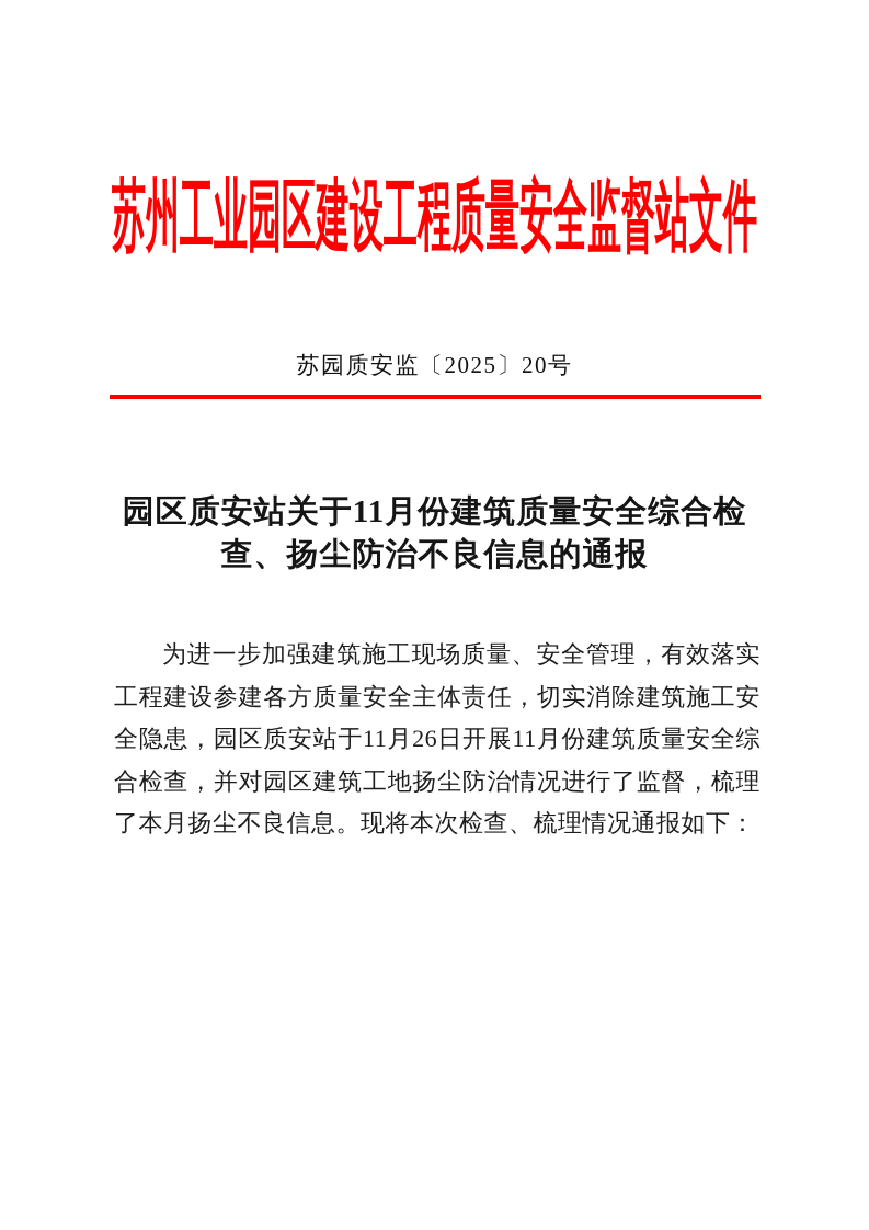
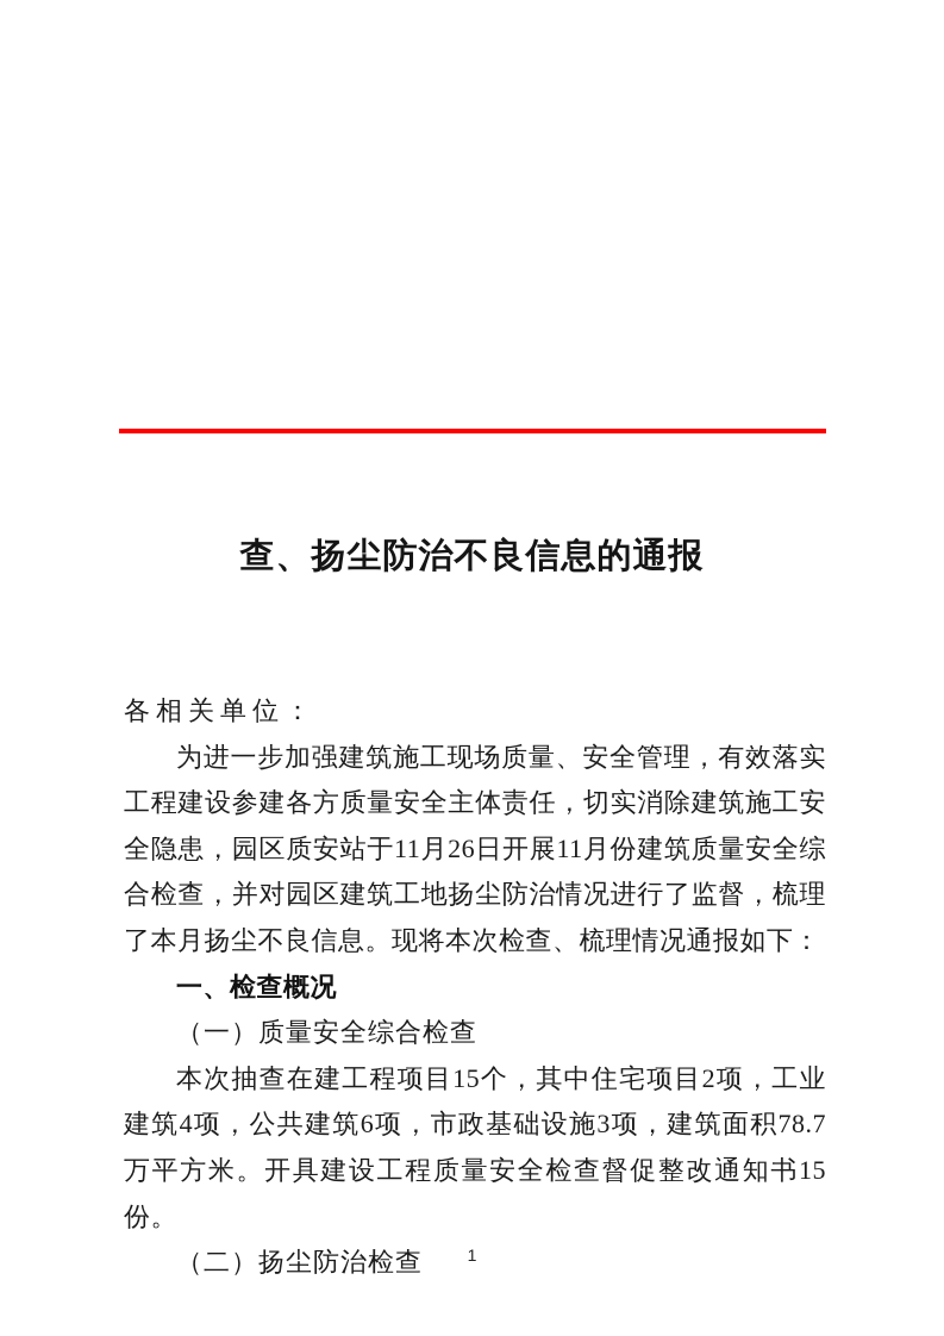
- 苏州工业园区建设工程质量安全监督站文件
- 苏园质安监〔2025〕20号
- 园区质安站关于11月份建筑质量安全综合检
  查、扬尘防治不良信息的通报
+ 各相关单位：
  为进一步加强建筑施工现场质量、安全管理，有效落实工程建设参建各方质量安全主体责任，切实消除建筑施工安全隐患，园区质安站于11月26日开展11月份建筑质量安全综合检查，并对园区建筑工地扬尘防治情况进行了监督，梳理了本月扬尘不良信息。现将本次检查、梳理情况通报如下：
+ 一、检查概况
+ （一）质量安全综合检查
+ 本次抽查在建工程项目15个，其中住宅项目2项，工业建筑4项，公共建筑6项，市政基础设施3项，建筑面积78.7万平方米。开具建设工程质量安全检查督促整改通知书15份。
+ （二）扬尘防治检查
+ 1
